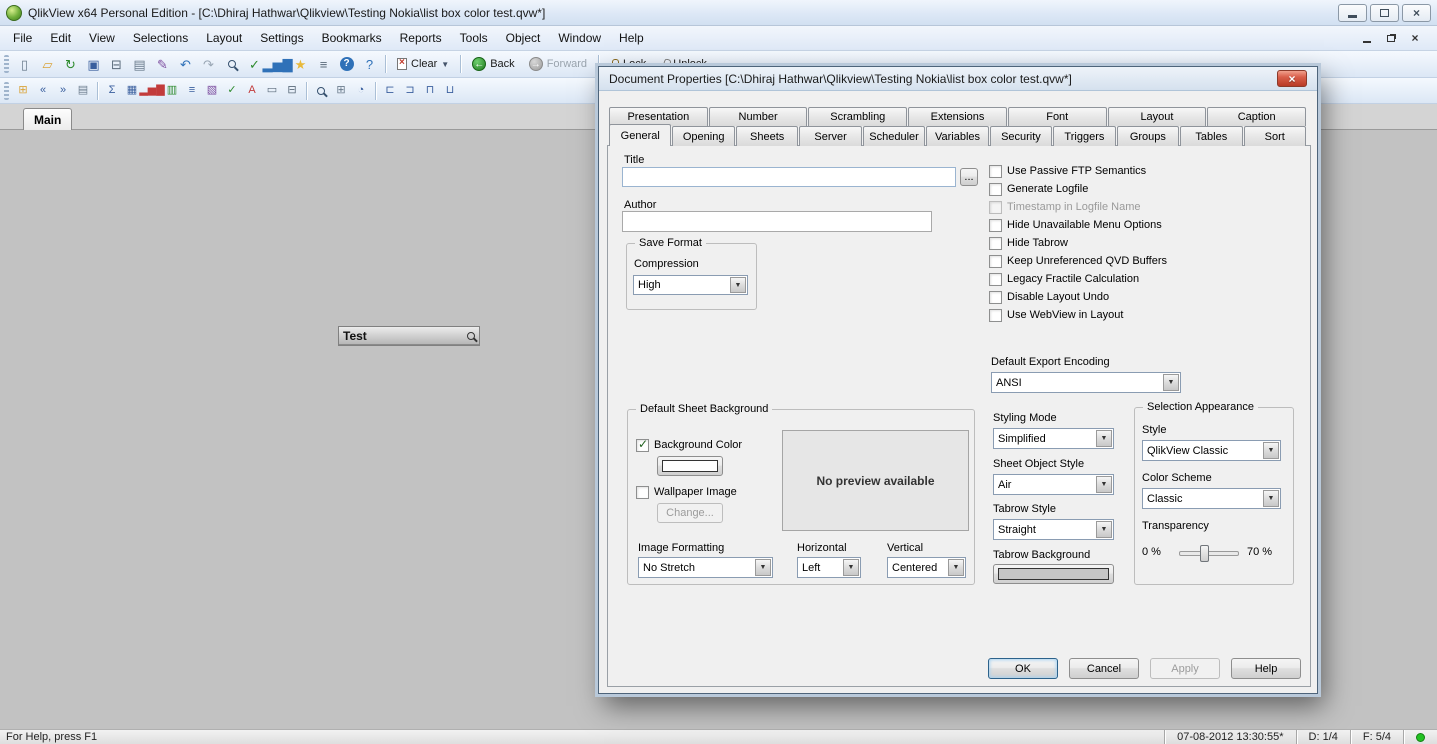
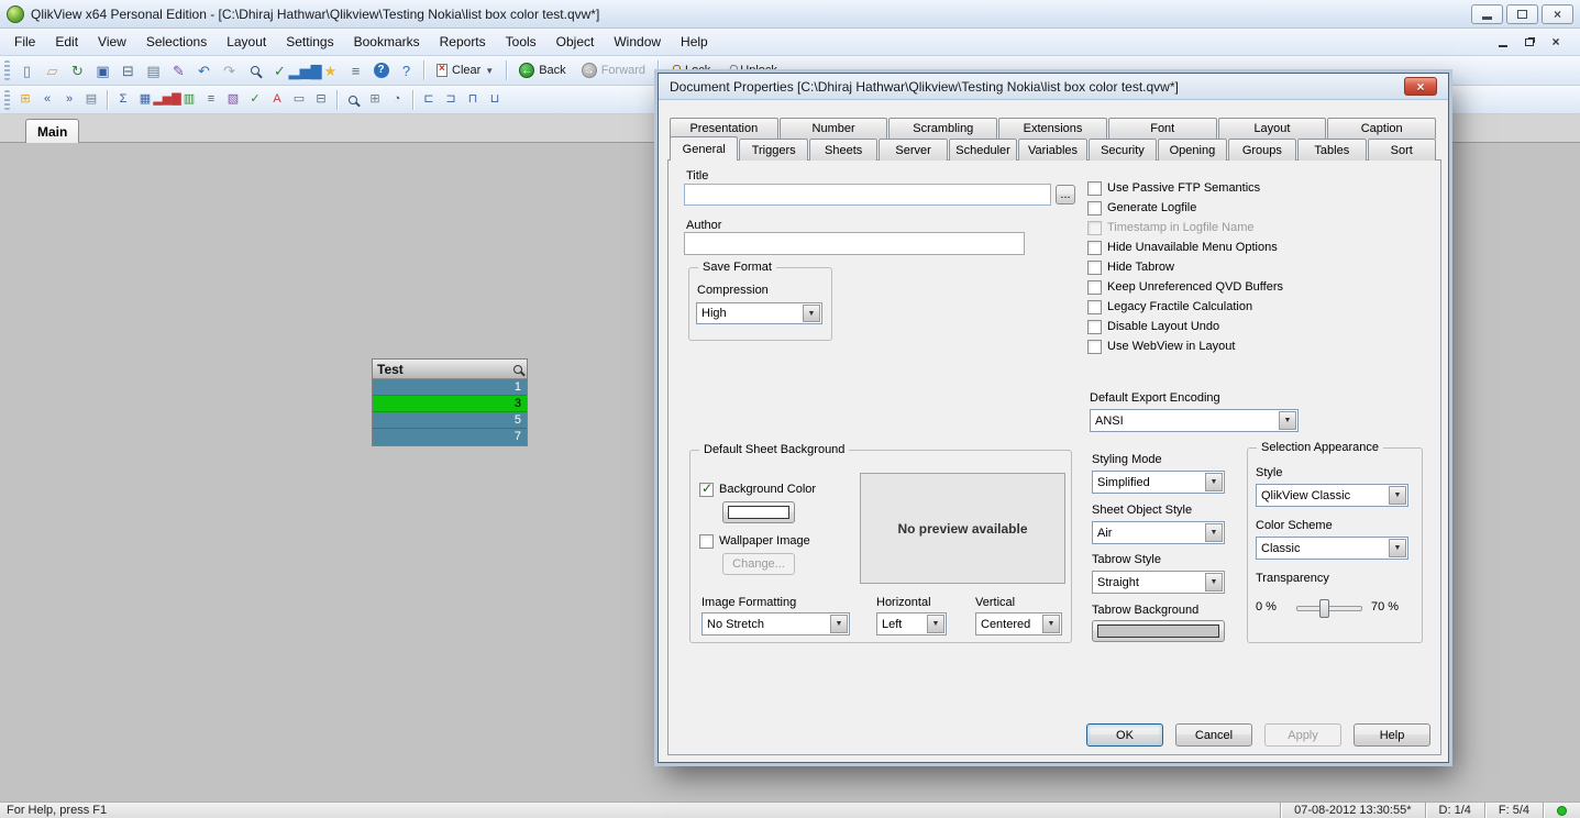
  QlikView x64 Personal Edition - [C:\Dhiraj Hathwar\Qlikview\Testing Nokia\list box color test.qvw*]
  ×
  File
  Edit
  View
  Selections
  Layout
  Settings
  Bookmarks
  Reports
  Tools
  Object
  Window
  Help
  ×
  ▯
  ▱
  ↻
  ▣
  ⊟
  ▤
  ✎
  ↶
  ↷
  ✓
  ▂▅▇
  ★
  ≡
  ?
  ?
  Clear
  ▼
  ←
  Back
  →
  Forward
  Lock
  Unlock
  ⊞
  «
  »
  ▤
  Σ
  ▦
  ▂▅▇
  ▥
  ≡
  ▧
  ✓
  A
  ▭
  ⊟
  ⊞
  ◔
  ⊏
  ⊐
  ⊓
  ⊔
  Main
  Test
+ 1
+ 3
+ 5
+ 7
  For Help, press F1
  07-08-2012 13:30:55*
  D: 1/4
  F: 5/4
  Document Properties [C:\Dhiraj Hathwar\Qlikview\Testing Nokia\list box color test.qvw*]
  ×
  Presentation
  Number
  Scrambling
  Extensions
  Font
  Layout
  Caption
  General
- Opening
+ Triggers
  Sheets
  Server
  Scheduler
  Variables
  Security
- Triggers
+ Opening
  Groups
  Tables
  Sort
  Title
  ...
  Author
  Save Format
  Compression
  High
  Use Passive FTP Semantics
  Generate Logfile
  Timestamp in Logfile Name
  Hide Unavailable Menu Options
  Hide Tabrow
  Keep Unreferenced QVD Buffers
  Legacy Fractile Calculation
  Disable Layout Undo
  Use WebView in Layout
  Default Export Encoding
  ANSI
  Default Sheet Background
  Background Color
  Wallpaper Image
  Change...
  No preview available
  Image Formatting
  No Stretch
  Horizontal
  Left
  Vertical
  Centered
  Styling Mode
  Simplified
  Sheet Object Style
  Air
  Tabrow Style
  Straight
  Tabrow Background
  Selection Appearance
  Style
  QlikView Classic
  Color Scheme
  Classic
  Transparency
  0 %
  70 %
  OK
  Cancel
  Apply
  Help
